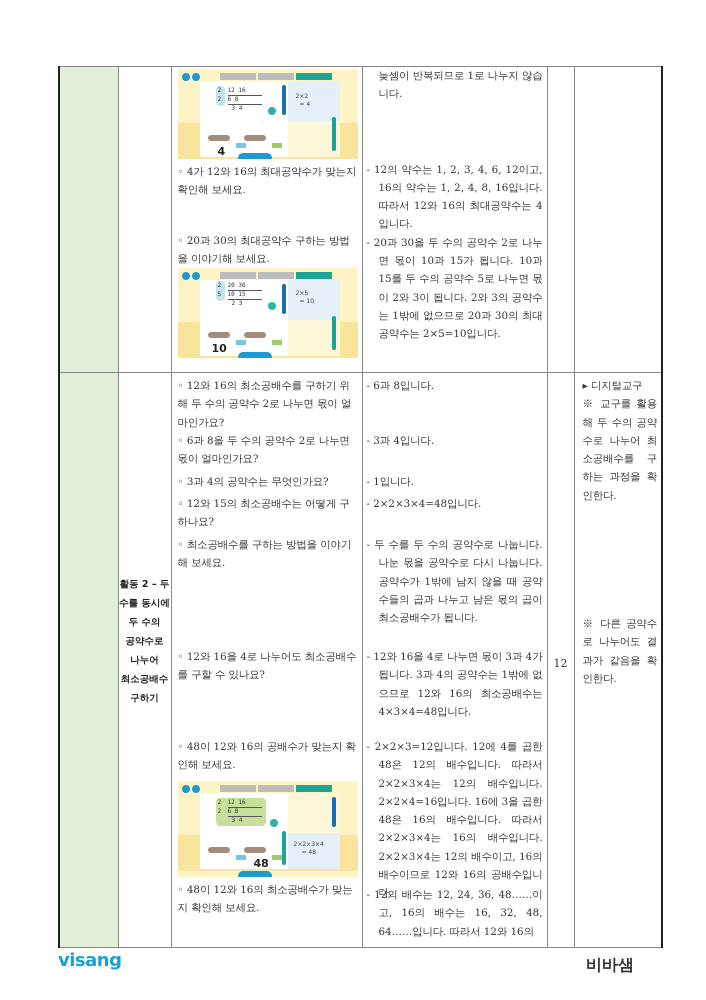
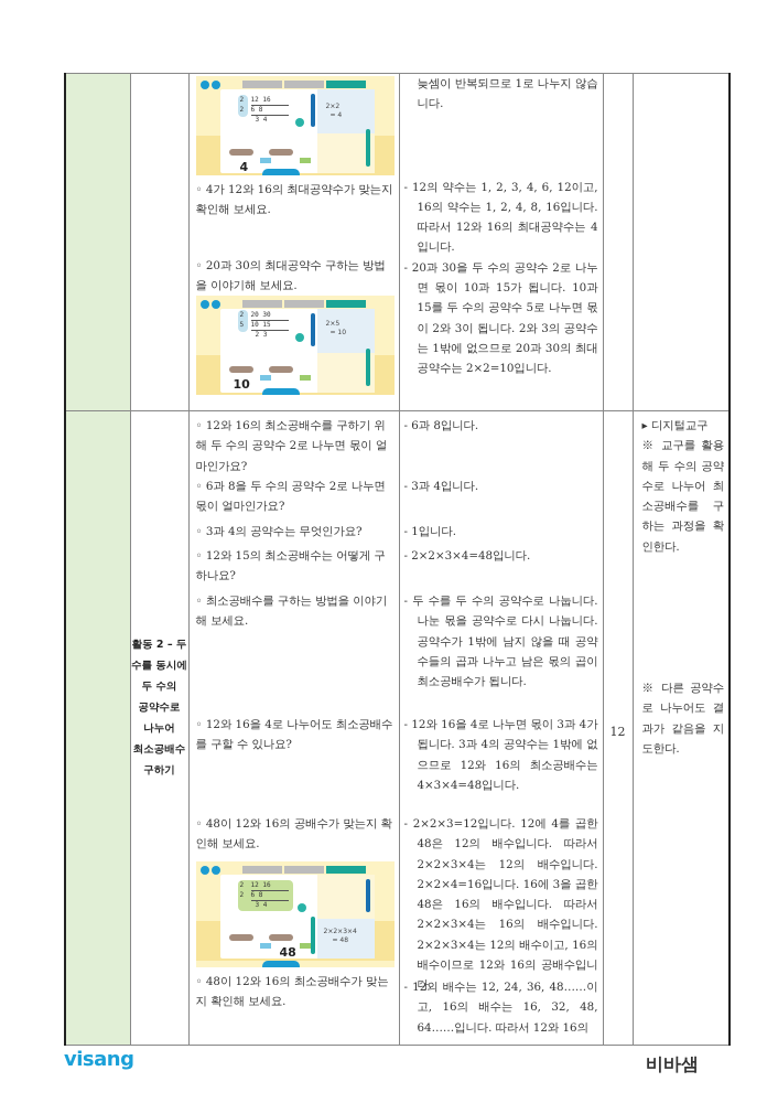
- 		4 ◦ 4가 12와 16의 최대공약수가 맞는지 확인해 보세요. ◦ 20과 30의 최대공약수 구하는 방법을 이야기해 보세요. 10	늦셈이 반복되므로 1로 나누지 않습니다. - 12의 약수는 1, 2, 3, 4, 6, 12이고, 16의 약수는 1, 2, 4, 8, 16입니다. 따라서 12와 16의 최대공약수는 4입니다. - 20과 30을 두 수의 공약수 2로 나누면 몫이 10과 15가 됩니다. 10과 15를 두 수의 공약수 5로 나누면 몫이 2와 3이 됩니다. 2와 3의 공약수는 1밖에 없으므로 20과 30의 최대공약수는 2×5=10입니다.
+ 		4 ◦ 4가 12와 16의 최대공약수가 맞는지 확인해 보세요. ◦ 20과 30의 최대공약수 구하는 방법을 이야기해 보세요. 10	늦셈이 반복되므로 1로 나누지 않습니다. - 12의 약수는 1, 2, 3, 4, 6, 12이고, 16의 약수는 1, 2, 4, 8, 16입니다. 따라서 12와 16의 최대공약수는 4입니다. - 20과 30을 두 수의 공약수 2로 나누면 몫이 10과 15가 됩니다. 10과 15를 두 수의 공약수 5로 나누면 몫이 2와 3이 됩니다. 2와 3의 공약수는 1밖에 없으므로 20과 30의 최대공약수는 2×2=10입니다.
- 	활동 2 – 두 수를 동시에 두 수의 공약수로 나누어 최소공배수 구하기	◦ 12와 16의 최소공배수를 구하기 위해 두 수의 공약수 2로 나누면 몫이 얼마인가요? ◦ 6과 8을 두 수의 공약수 2로 나누면 몫이 얼마인가요? ◦ 3과 4의 공약수는 무엇인가요? ◦ 12와 15의 최소공배수는 어떻게 구하나요? ◦ 최소공배수를 구하는 방법을 이야기해 보세요. ◦ 12와 16을 4로 나누어도 최소공배수를 구할 수 있나요? ◦ 48이 12와 16의 공배수가 맞는지 확인해 보세요. 48 ◦ 48이 12와 16의 최소공배수가 맞는지 확인해 보세요.	- 6과 8입니다. - 3과 4입니다. - 1입니다. - 2×2×3×4=48입니다. - 두 수를 두 수의 공약수로 나눕니다. 나눈 몫을 공약수로 다시 나눕니다. 공약수가 1밖에 남지 않을 때 공약수들의 곱과 나누고 남은 몫의 곱이 최소공배수가 됩니다. - 12와 16을 4로 나누면 몫이 3과 4가 됩니다. 3과 4의 공약수는 1밖에 없으므로 12와 16의 최소공배수는 4×3×4=48입니다. - 2×2×3=12입니다. 12에 4를 곱한 48은 12의 배수입니다. 따라서 2×2×3×4는 12의 배수입니다. 2×2×4=16입니다. 16에 3을 곱한 48은 16의 배수입니다. 따라서 2×2×3×4는 16의 배수입니다. 2×2×3×4는 12의 배수이고, 16의 배수이므로 12와 16의 공배수입니다. - 12의 배수는 12, 24, 36, 48……이고, 16의 배수는 16, 32, 48, 64……입니다. 따라서 12와 16의	12	▸ 디지털교구 ※ 교구를 활용해 두 수의 공약수로 나누어 최소공배수를 구하는 과정을 확인한다. ※ 다른 공약수로 나누어도 결과가 같음을 확인한다.
+ 	활동 2 – 두 수를 동시에 두 수의 공약수로 나누어 최소공배수 구하기	◦ 12와 16의 최소공배수를 구하기 위해 두 수의 공약수 2로 나누면 몫이 얼마인가요? ◦ 6과 8을 두 수의 공약수 2로 나누면 몫이 얼마인가요? ◦ 3과 4의 공약수는 무엇인가요? ◦ 12와 15의 최소공배수는 어떻게 구하나요? ◦ 최소공배수를 구하는 방법을 이야기해 보세요. ◦ 12와 16을 4로 나누어도 최소공배수를 구할 수 있나요? ◦ 48이 12와 16의 공배수가 맞는지 확인해 보세요. 48 ◦ 48이 12와 16의 최소공배수가 맞는지 확인해 보세요.	- 6과 8입니다. - 3과 4입니다. - 1입니다. - 2×2×3×4=48입니다. - 두 수를 두 수의 공약수로 나눕니다. 나눈 몫을 공약수로 다시 나눕니다. 공약수가 1밖에 남지 않을 때 공약수들의 곱과 나누고 남은 몫의 곱이 최소공배수가 됩니다. - 12와 16을 4로 나누면 몫이 3과 4가 됩니다. 3과 4의 공약수는 1밖에 없으므로 12와 16의 최소공배수는 4×3×4=48입니다. - 2×2×3=12입니다. 12에 4를 곱한 48은 12의 배수입니다. 따라서 2×2×3×4는 12의 배수입니다. 2×2×4=16입니다. 16에 3을 곱한 48은 16의 배수입니다. 따라서 2×2×3×4는 16의 배수입니다. 2×2×3×4는 12의 배수이고, 16의 배수이므로 12와 16의 공배수입니다. - 12의 배수는 12, 24, 36, 48……이고, 16의 배수는 16, 32, 48, 64……입니다. 따라서 12와 16의	12	▸ 디지털교구 ※ 교구를 활용해 두 수의 공약수로 나누어 최소공배수를 구하는 과정을 확인한다. ※ 다른 공약수로 나누어도 결과가 같음을 지도한다.
  visang
  비바샘
